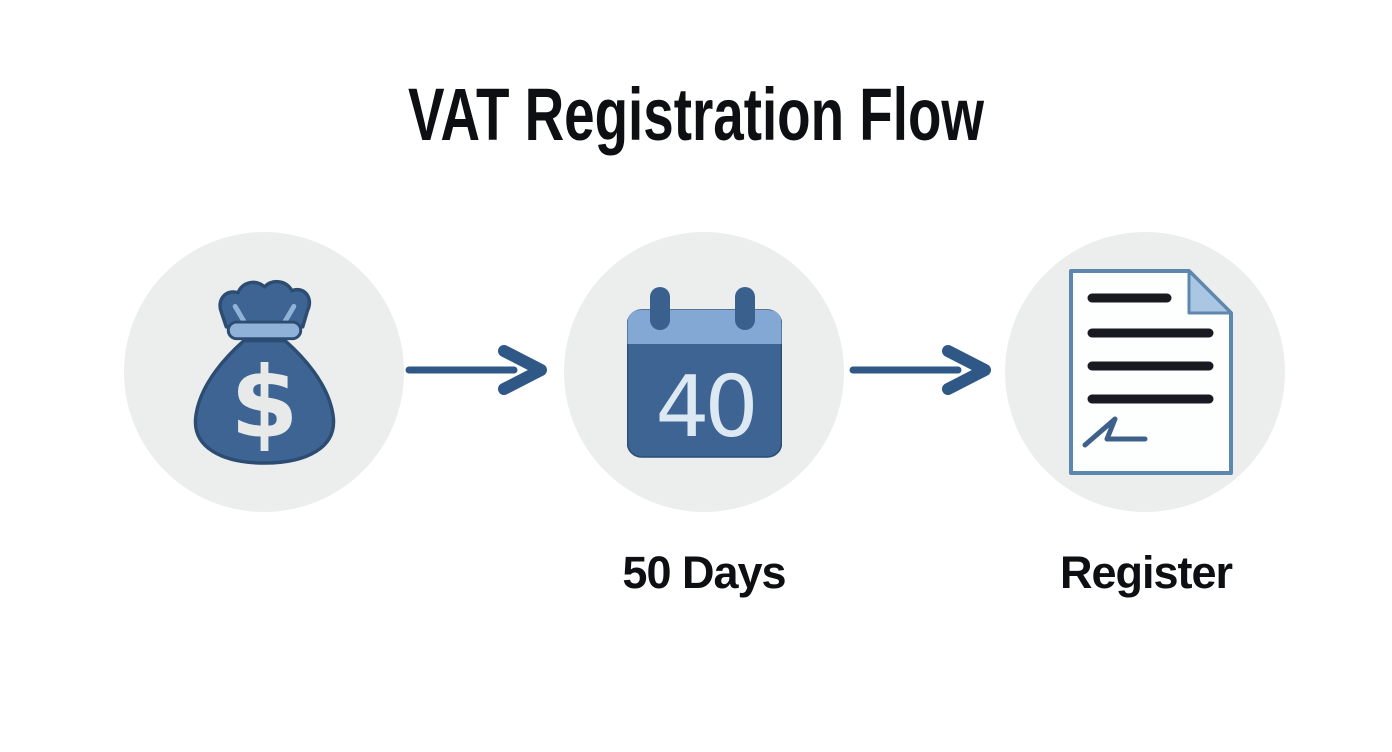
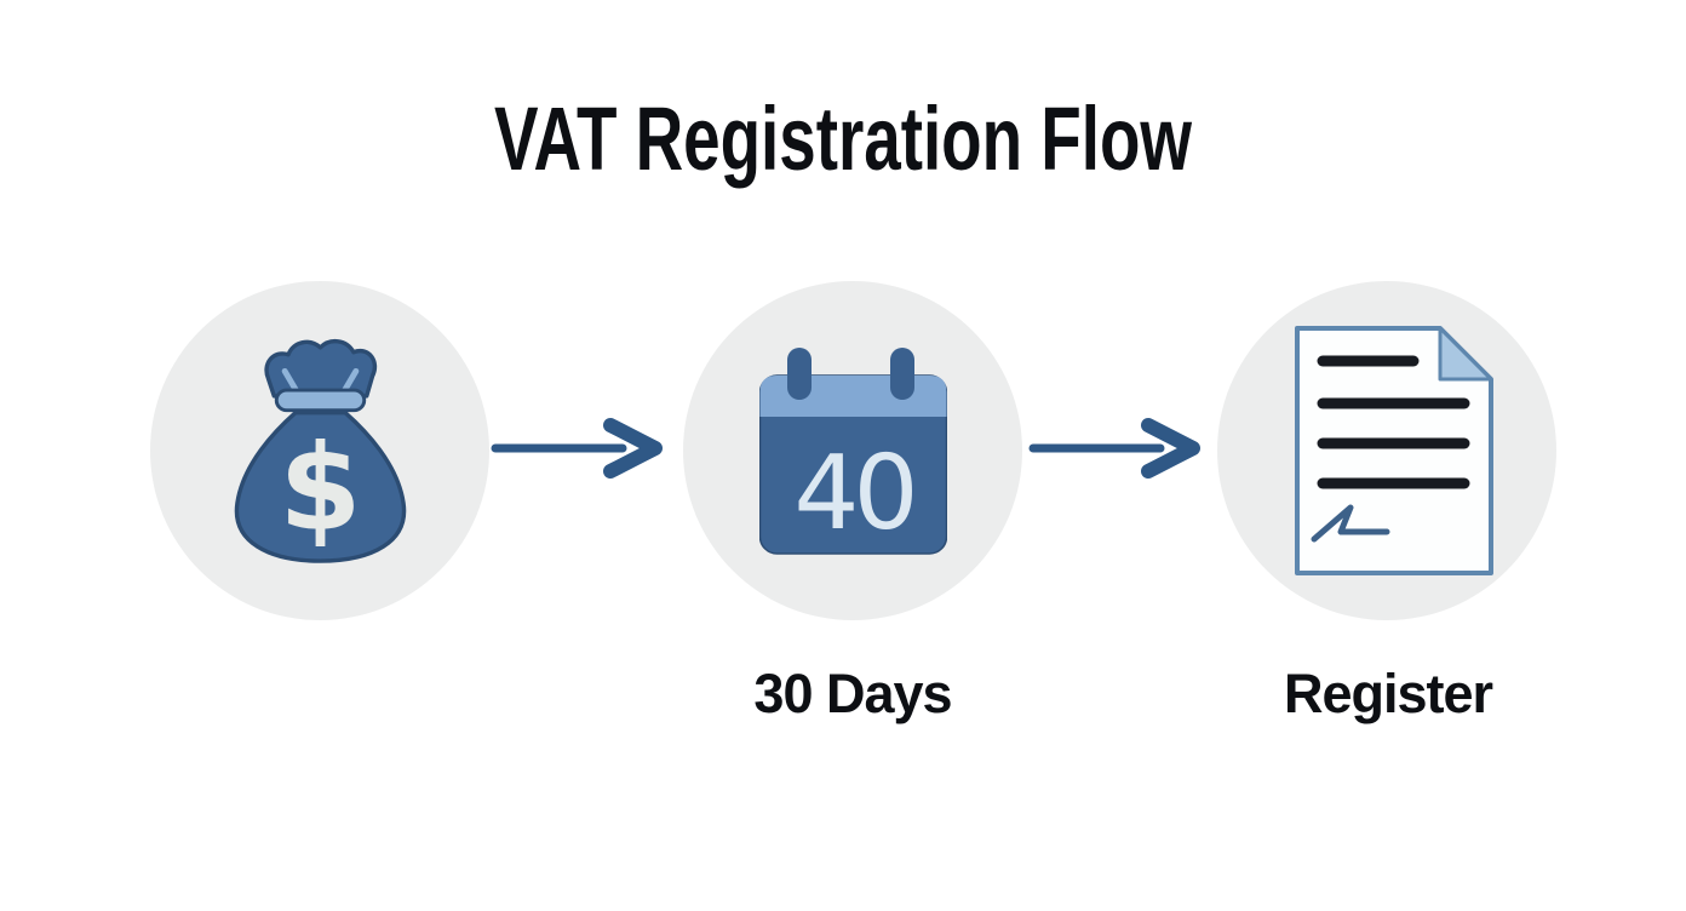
  VAT Registration Flow
  $
  40
- 50 Days
+ 30 Days
  Register
